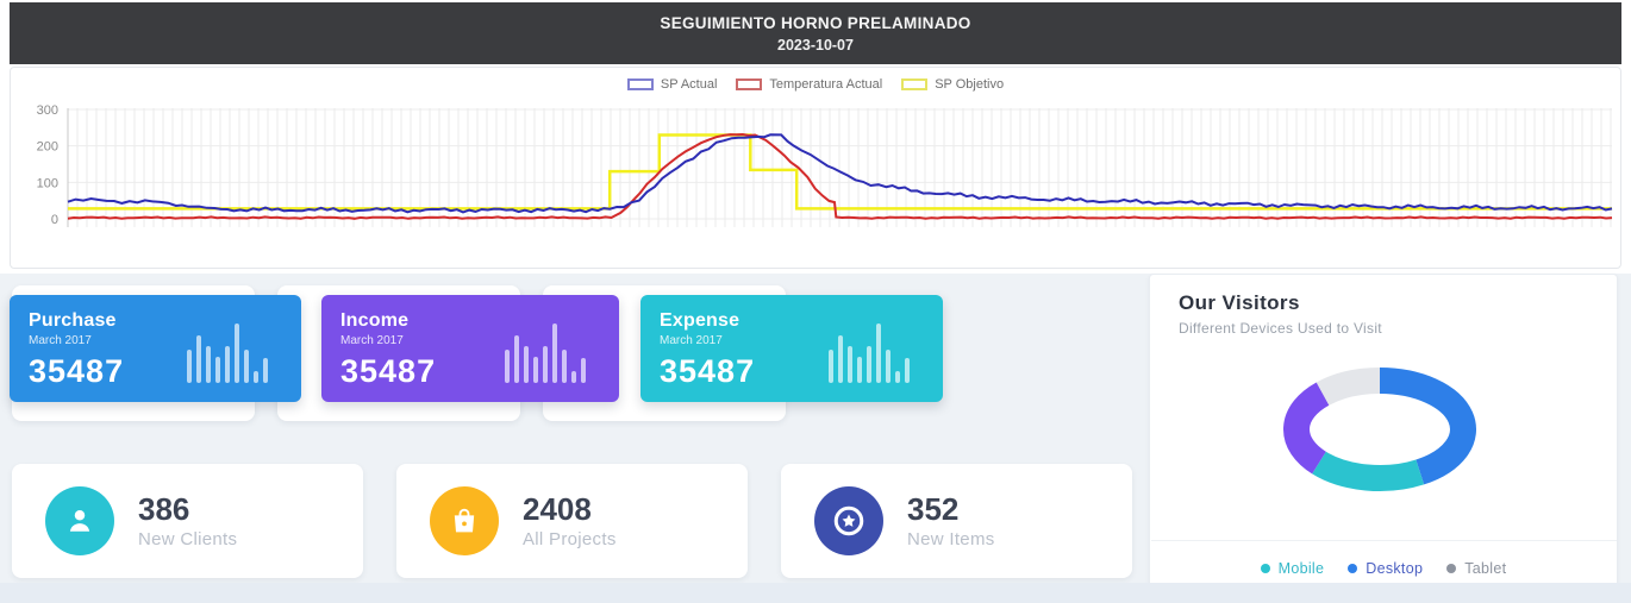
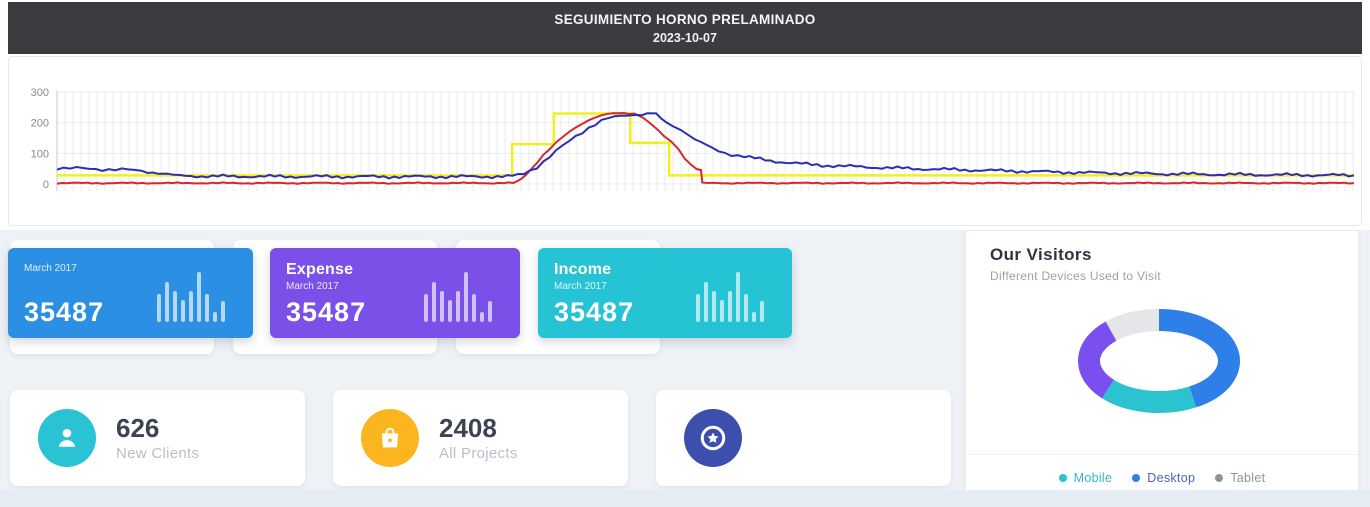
  SEGUIMIENTO HORNO PRELAMINADO
  2023-10-07
- SP Actual
- Temperatura Actual
- SP Objetivo
  300
  200
  100
  0
- Purchase
  March 2017
  35487
- Income
+ Expense
  March 2017
  35487
- Expense
+ Income
  March 2017
  35487
  Our Visitors
  Different Devices Used to Visit
  Mobile
  Desktop
  Tablet
- 386
+ 626
  New Clients
  2408
  All Projects
- 352
- New Items
